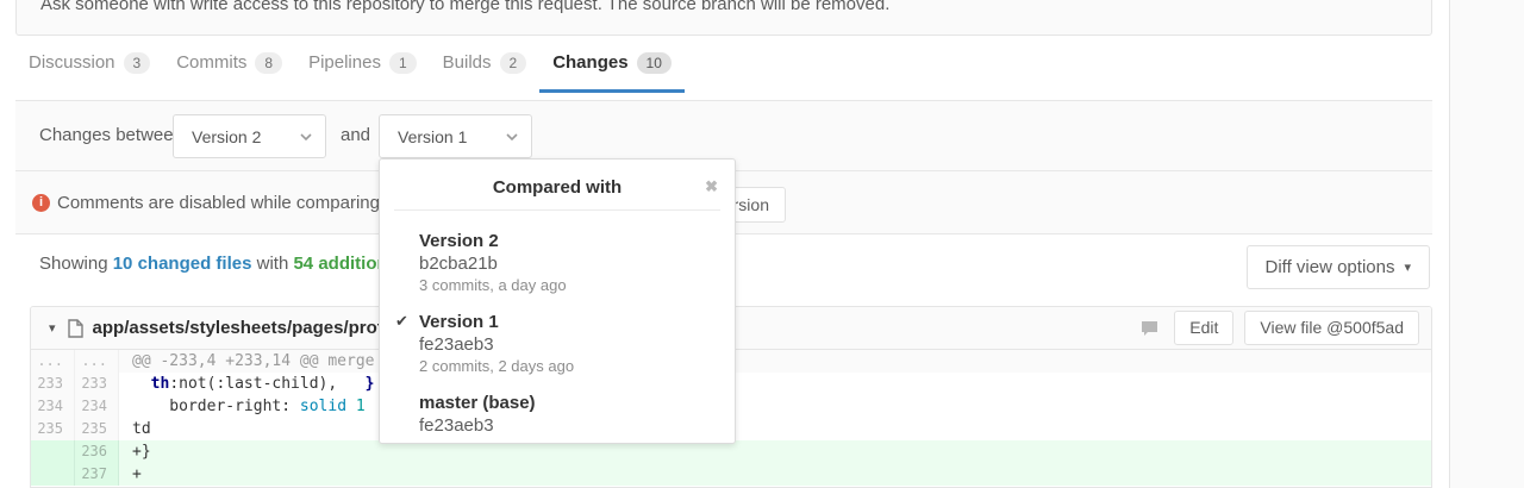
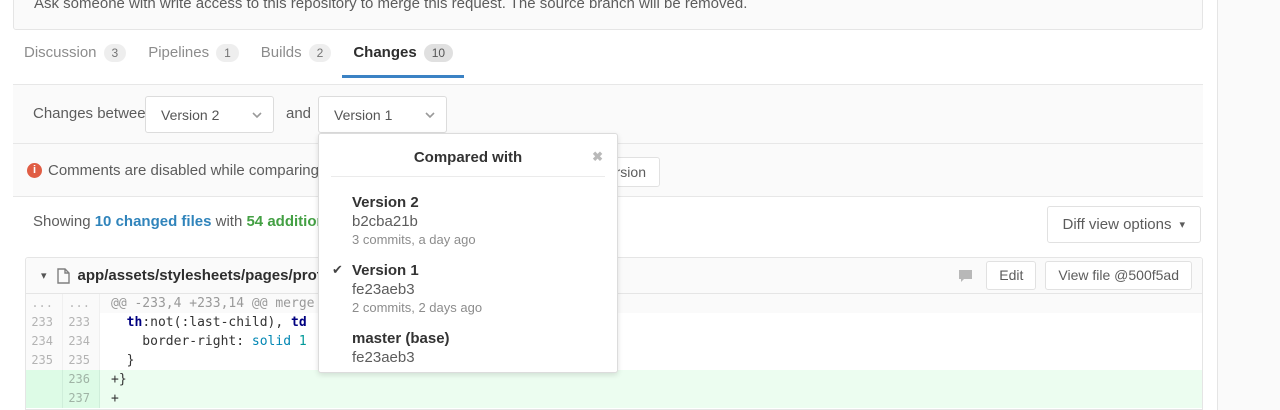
  Ask someone with write access to this repository to merge this request. The source branch will be removed.
  Discussion
  3
- Commits
- 8
  Pipelines
  1
  Builds
  2
  Changes
  10
  Changes betwee
  Version 2
  and
  Version 1
  i
  Comments are disabled while comparing
  Showing 10 changed files with 54 additio
  Diff view options
  ▾
  ▾
  app/assets/stylesheets/pages/pro
  Edit
  View file @500f5ad
  ...
  ...
  @@ -233,4 +233,14 @@ merge
  233
  233
- th:not(:last-child), }
+ th:not(:last-child), td
  234
  234
  border-right: solid 1
  235
  235
- td
+ }
  236
  +}
  237
  +
  Compared with
  ✖
  Version 2
  b2cba21b
  3 commits, a day ago
  ✔
  Version 1
  fe23aeb3
  2 commits, 2 days ago
  master (base)
  fe23aeb3
